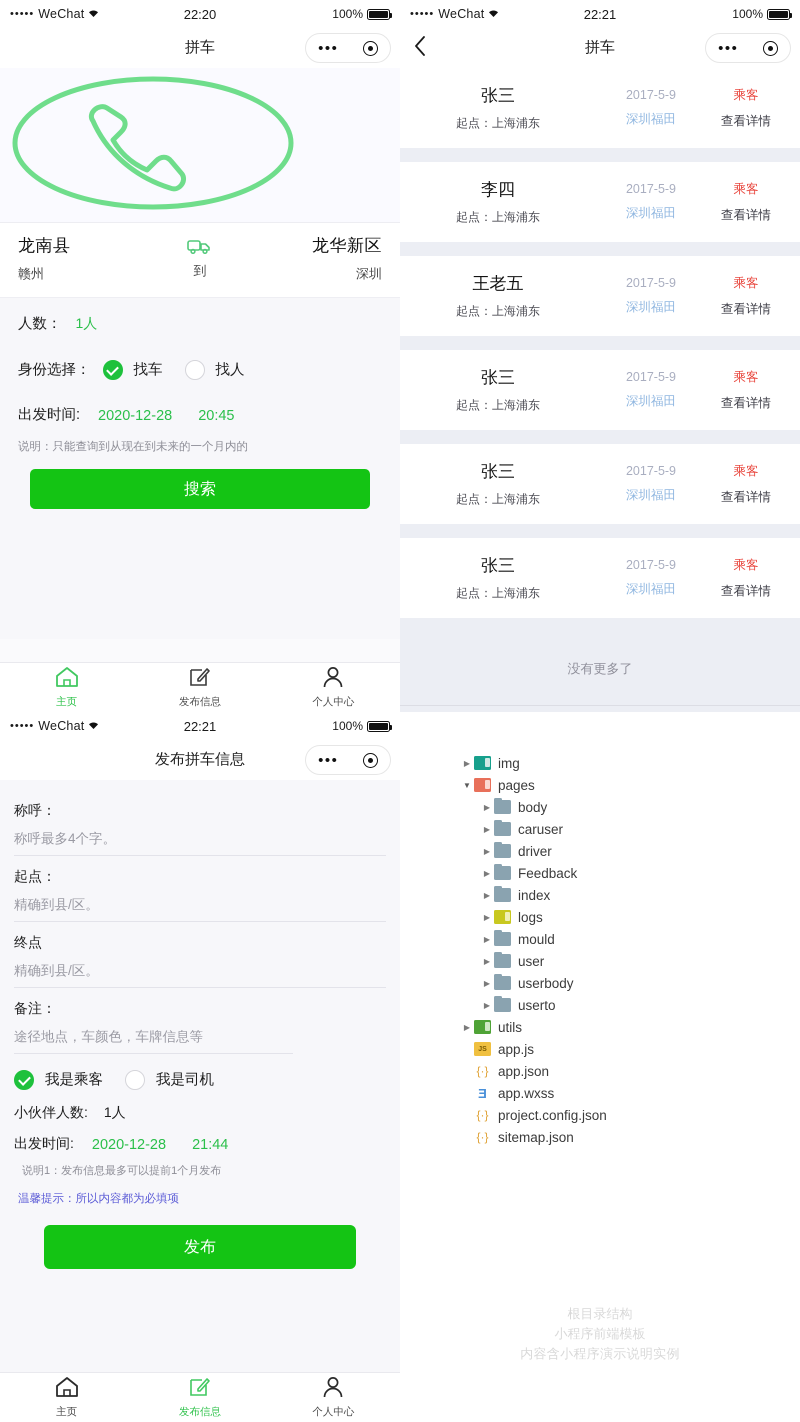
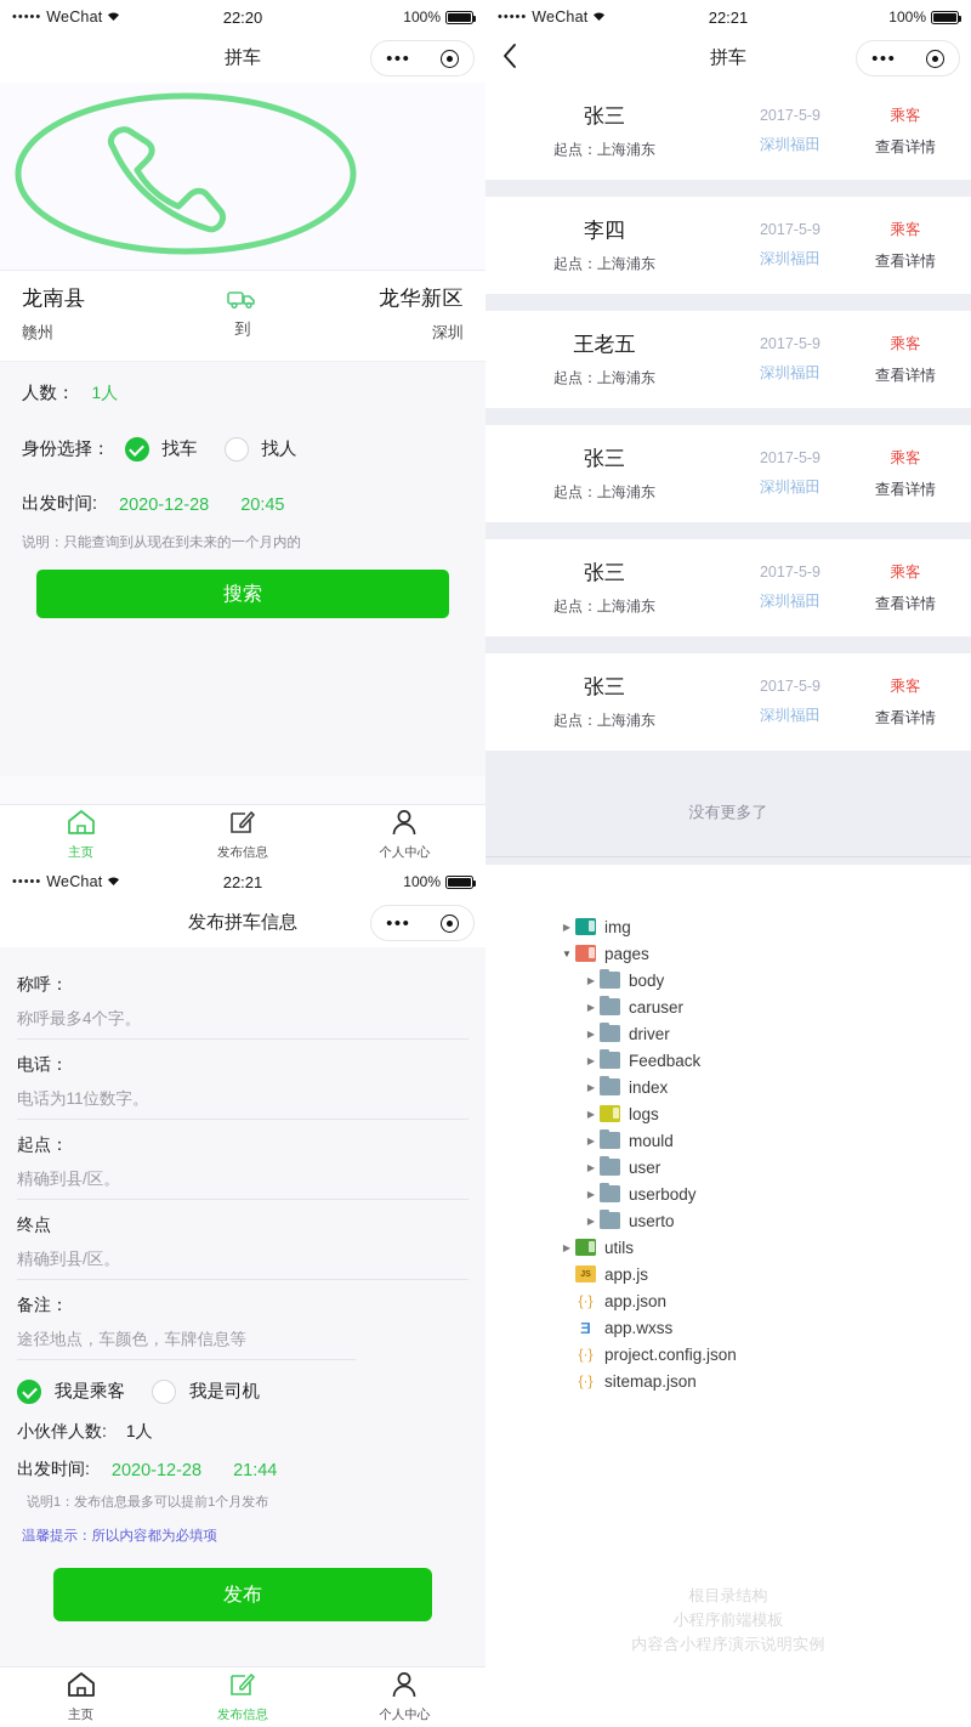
  •••••
  WeChat
  22:20
  100%
  拼车
  •••
  龙南县
  赣州
  到
  龙华新区
  深圳
  人数：
  1人
  身份选择：
  找车
  找人
  出发时间:
  2020-12-28
  20:45
  说明：只能查询到从现在到未来的一个月内的
  搜索
  主页
  发布信息
  个人中心
  •••••
  WeChat
  22:21
  100%
  拼车
  •••
  张三
  起点：上海浦东
  2017-5-9
  深圳福田
  乘客
  查看详情
  李四
  起点：上海浦东
  2017-5-9
  深圳福田
  乘客
  查看详情
  王老五
  起点：上海浦东
  2017-5-9
  深圳福田
  乘客
  查看详情
  张三
  起点：上海浦东
  2017-5-9
  深圳福田
  乘客
  查看详情
  张三
  起点：上海浦东
  2017-5-9
  深圳福田
  乘客
  查看详情
  张三
  起点：上海浦东
  2017-5-9
  深圳福田
  乘客
  查看详情
  没有更多了
  •••••
  WeChat
  22:21
  100%
  发布拼车信息
  •••
  称呼：
  称呼最多4个字。
+ 电话：
+ 电话为11位数字。
  起点：
  精确到县/区。
  终点
  精确到县/区。
  备注：
  途径地点，车颜色，车牌信息等
  我是乘客
  我是司机
  小伙伴人数:
  1人
  出发时间:
  2020-12-28
  21:44
  说明1：发布信息最多可以提前1个月发布
  温馨提示：所以内容都为必填项
  发布
  主页
  发布信息
  个人中心
  ▶
  img
  ▼
  pages
  ▶
  body
  ▶
  caruser
  ▶
  driver
  ▶
  Feedback
  ▶
  index
  ▶
  logs
  ▶
  mould
  ▶
  user
  ▶
  userbody
  ▶
  userto
  ▶
  utils
  app.js
  app.json
  app.wxss
  project.config.json
  sitemap.json
  根目录结构
  小程序前端模板
  内容含小程序演示说明实例
